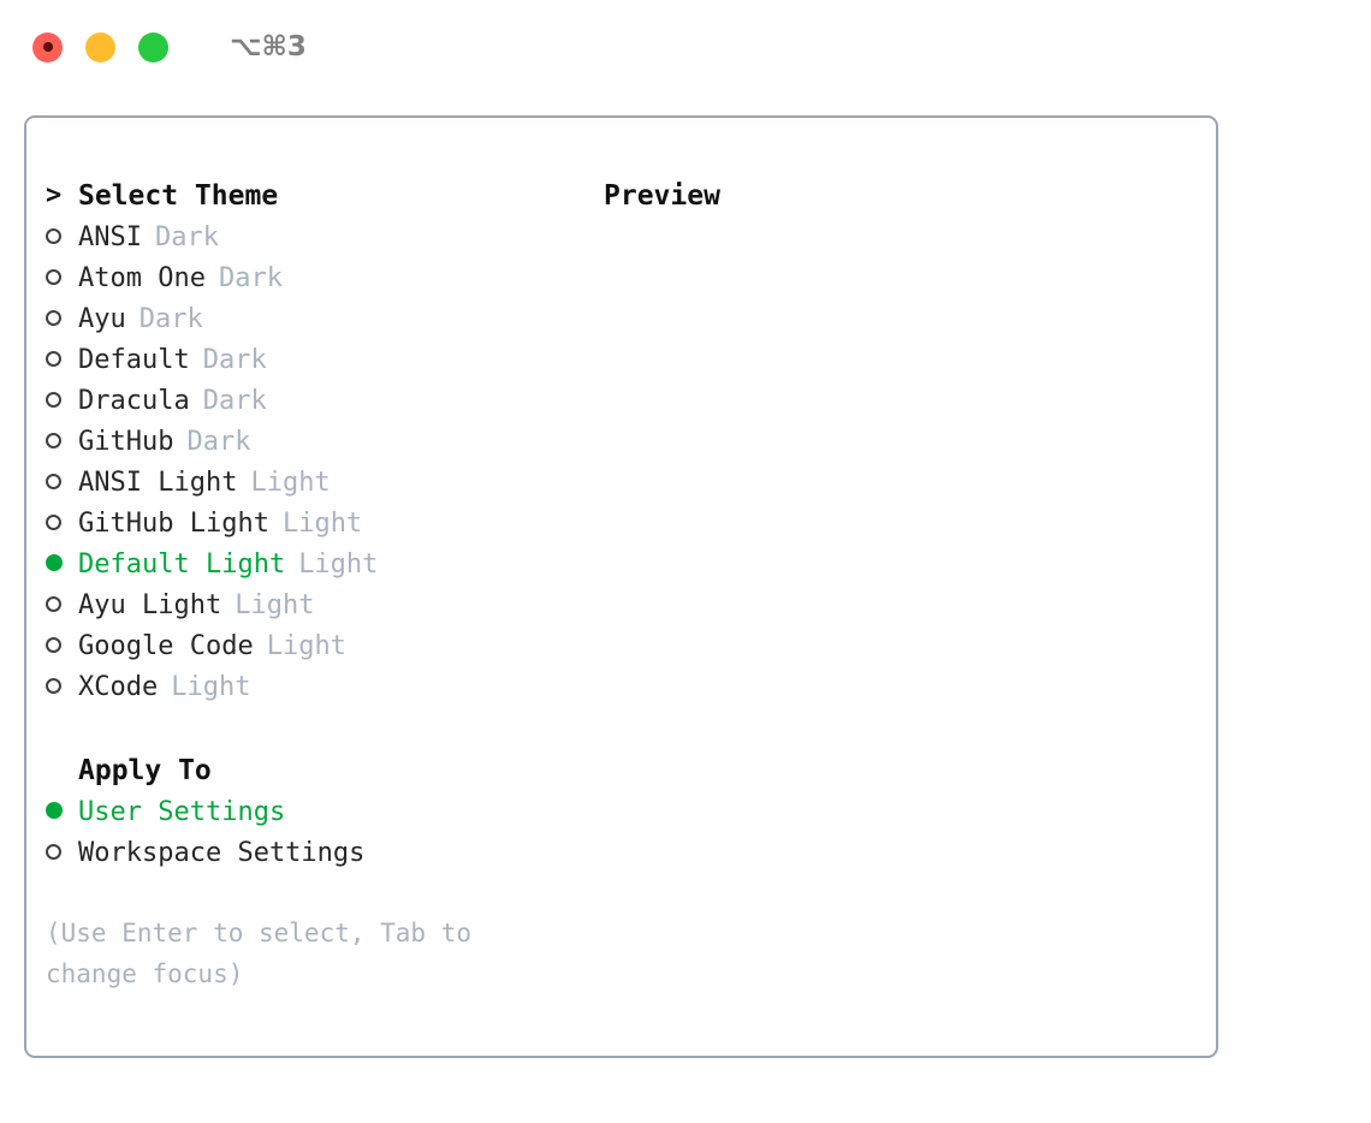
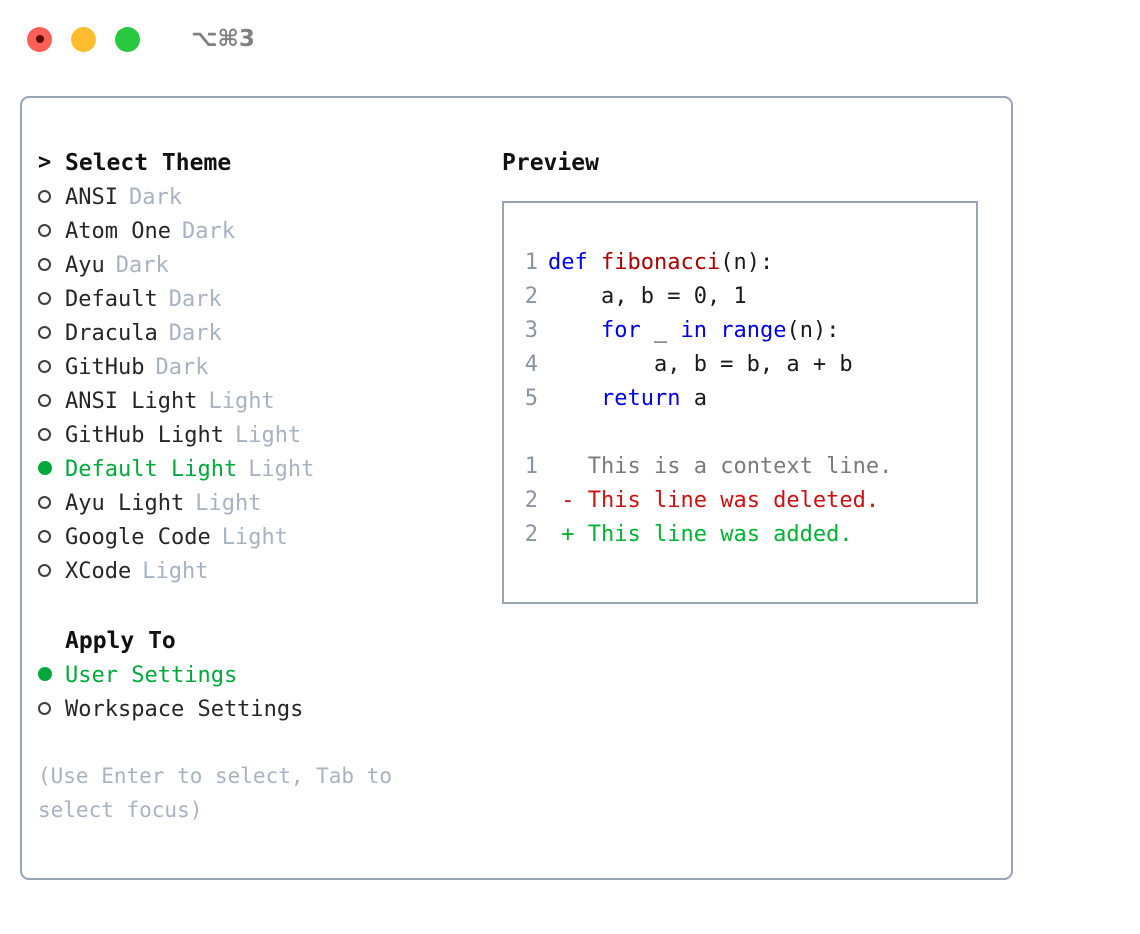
  ⌥⌘3
  >
  Select Theme
  ANSI
  Dark
  Atom One
  Dark
  Ayu
  Dark
  Default
  Dark
  Dracula
  Dark
  GitHub
  Dark
  ANSI Light
  Light
  GitHub Light
  Light
  Default Light
  Light
  Ayu Light
  Light
  Google Code
  Light
  XCode
  Light
  Apply To
  User Settings
  Workspace Settings
- (Use Enter to select, Tab to change focus)
+ (Use Enter to select, Tab to select focus)
  Preview
+ 1 def fibonacci(n):
+ 2 a, b = 0, 1
+ 3 for _ in range(n):
+ 4 a, b = b, a + b
+ 5 return a
+ 1 This is a context line.
+ 2 - This line was deleted.
+ 2 + This line was added.
